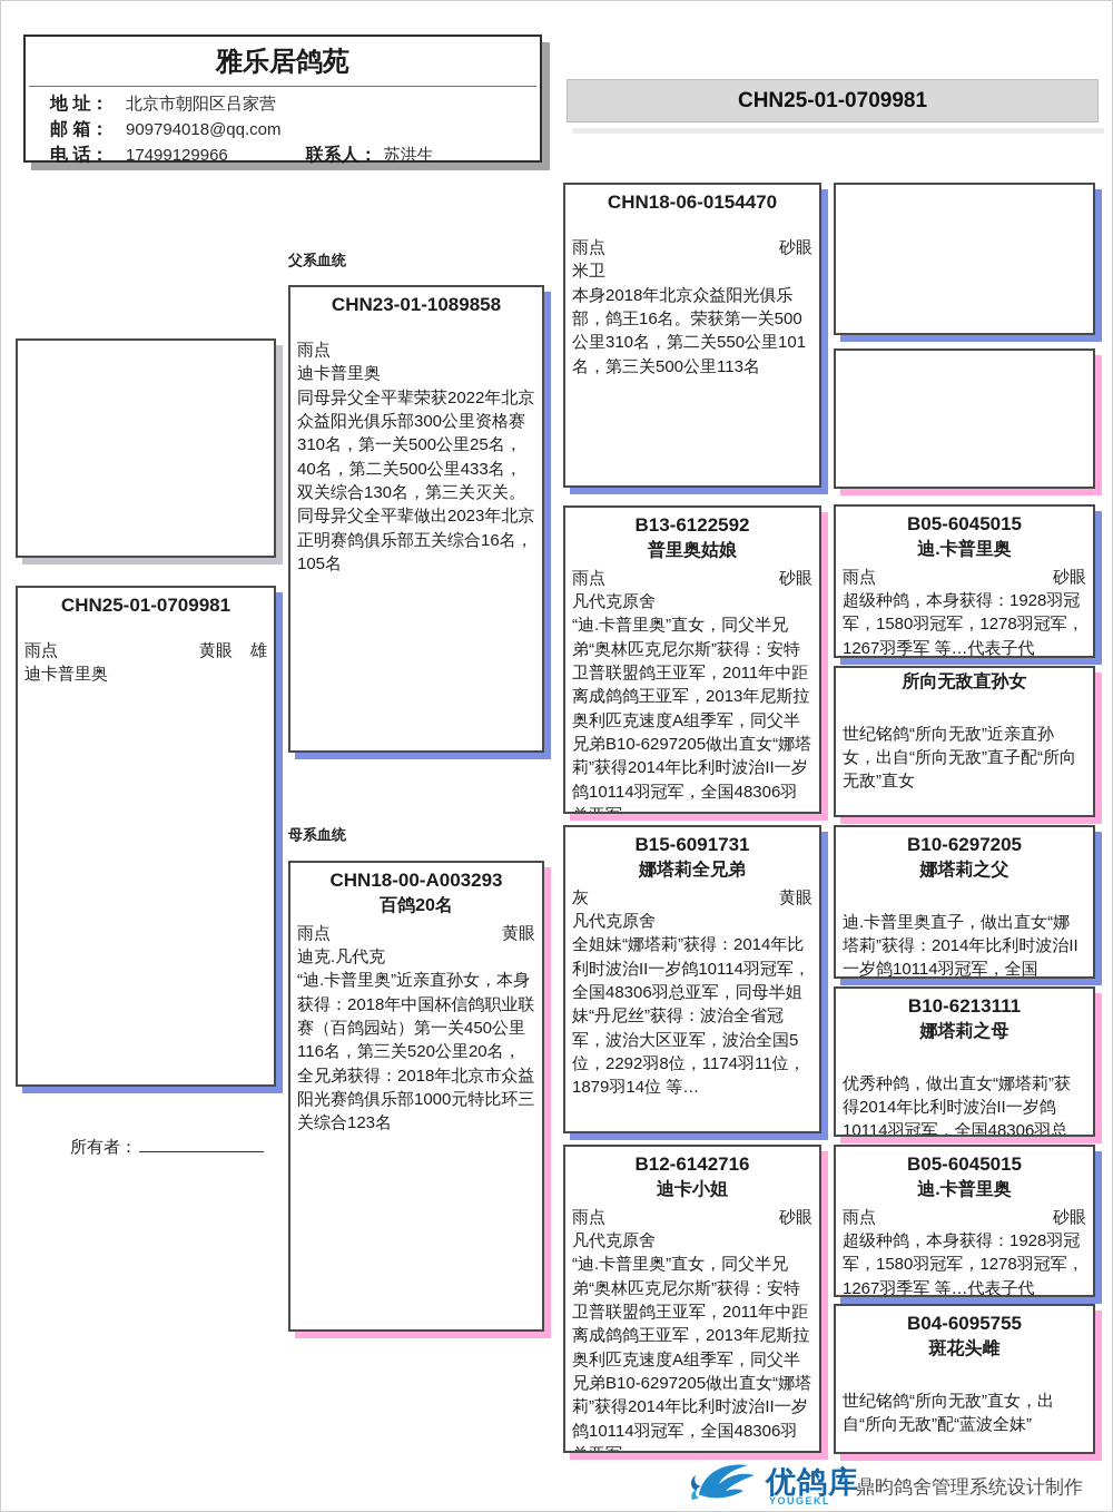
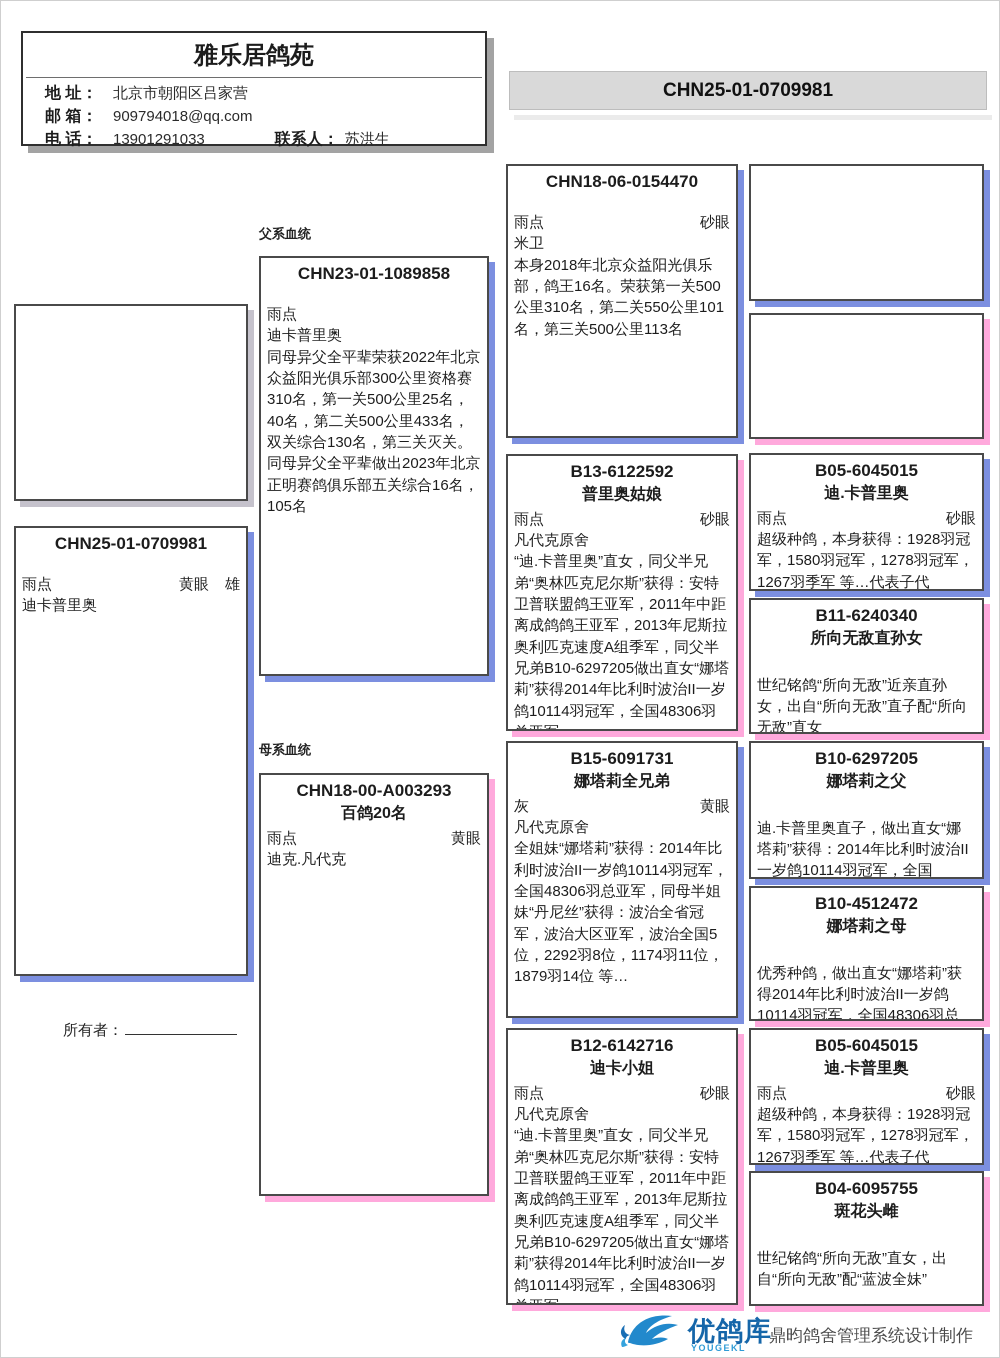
  雅乐居鸽苑
  地 址：
  北京市朝阳区吕家营
  邮 箱：
  909794018@qq.com
  电 话：
- 17499129966
+ 13901291033
  联系人：
  苏洪生
  CHN25-01-0709981
  CHN25-01-0709981
  雨点
  黄眼 雄
  迪卡普里奥
  所有者：
  父系血统
  CHN23-01-1089858
  雨点
  迪卡普里奥
  同母异父全平辈荣获2022年北京众益阳光俱乐部300公里资格赛310名，第一关500公里25名，40名，第二关500公里433名，双关综合130名，第三关灭关。同母异父全平辈做出2023年北京正明赛鸽俱乐部五关综合16名， 105名
  母系血统
  CHN18-00-A003293
  百鸽20名
  雨点
  黄眼
  迪克.凡代克
- “迪.卡普里奥”近亲直孙女，本身获得：2018年中国杯信鸽职业联赛（百鸽园站）第一关450公里116名，第三关520公里20名，全兄弟获得：2018年北京市众益阳光赛鸽俱乐部1000元特比环三关综合123名
  CHN18-06-0154470
  雨点
  砂眼
  米卫
  本身2018年北京众益阳光俱乐部，鸽王16名。荣获第一关500公里310名，第二关550公里101名，第三关500公里113名
  B13-6122592
  普里奥姑娘
  雨点
  砂眼
  凡代克原舍
  “迪.卡普里奥”直女，同父半兄弟“奥林匹克尼尔斯”获得：安特卫普联盟鸽王亚军，2011年中距离成鸽鸽王亚军，2013年尼斯拉奥利匹克速度A组季军，同父半兄弟B10-6297205做出直女“娜塔莉”获得2014年比利时波治II一岁鸽10114羽冠军，全国48306羽
  B15-6091731
  娜塔莉全兄弟
  灰
  黄眼
  凡代克原舍
  全姐妹“娜塔莉”获得：2014年比利时波治II一岁鸽10114羽冠军，全国48306羽总亚军，同母半姐妹“丹尼丝”获得：波治全省冠军，波治大区亚军，波治全国5位，2292羽8位，1174羽11位，1879羽14位 等…
  B12-6142716
  迪卡小姐
  雨点
  砂眼
  凡代克原舍
  “迪.卡普里奥”直女，同父半兄弟“奥林匹克尼尔斯”获得：安特卫普联盟鸽王亚军，2011年中距离成鸽鸽王亚军，2013年尼斯拉奥利匹克速度A组季军，同父半兄弟B10-6297205做出直女“娜塔莉”获得2014年比利时波治II一岁鸽10114羽冠军，全国48306羽
  B05-6045015
  迪.卡普里奥
  雨点
  砂眼
  超级种鸽，本身获得：1928羽冠军，1580羽冠军，1278羽冠军，1267羽季军 等…代表子代
+ B11-6240340
  所向无敌直孙女
  世纪铭鸽“所向无敌”近亲直孙女，出自“所向无敌”直子配“所向无敌”直女
  B10-6297205
  娜塔莉之父
  迪.卡普里奥直子，做出直女“娜塔莉”获得：2014年比利时波治II一岁鸽10114羽冠军，全国
- B10-6213111
+ B10-4512472
  娜塔莉之母
  优秀种鸽，做出直女“娜塔莉”获得2014年比利时波治II一岁鸽10114羽冠军，全国48306羽总
  B05-6045015
  迪.卡普里奥
  雨点
  砂眼
  超级种鸽，本身获得：1928羽冠军，1580羽冠军，1278羽冠军，1267羽季军 等…代表子代
  B04-6095755
  斑花头雌
  世纪铭鸽“所向无敌”直女，出自“所向无敌”配“蓝波全妹”
  优鸽库
  YOUGEKL
  鼎昀鸽舍管理系统设计制作
